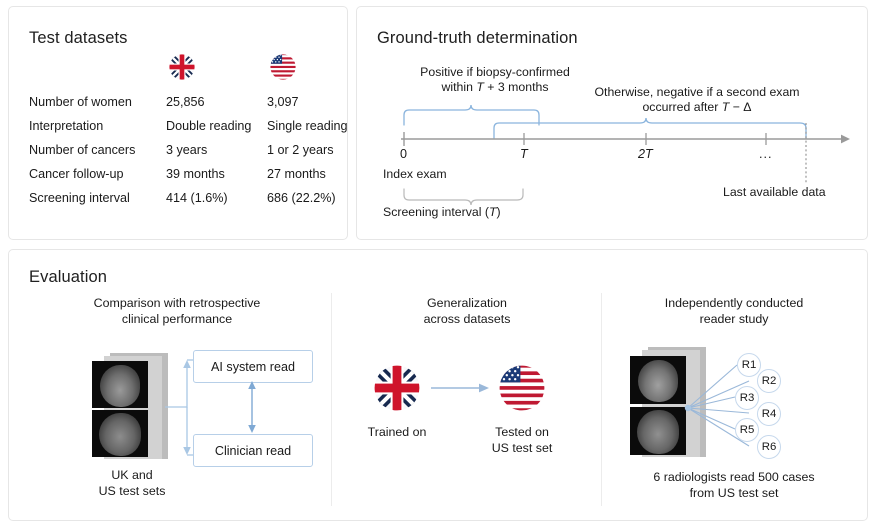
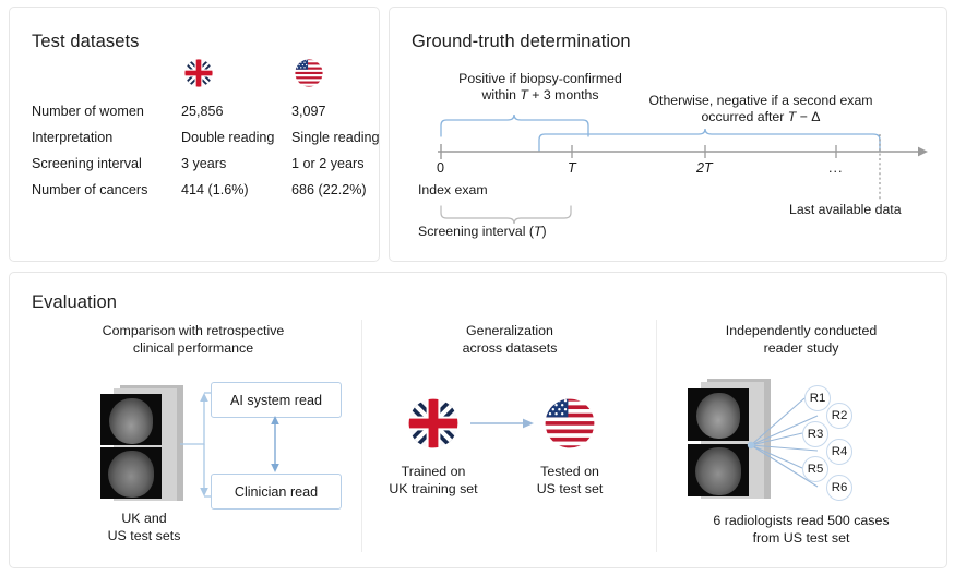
  Test datasets
  Number of women
  25,856
  3,097
  Interpretation
  Double reading
  Single reading
- Number of cancers
+ Screening interval
  3 years
  1 or 2 years
- Cancer follow-up
- 39 months
- 27 months
- Screening interval
+ Number of cancers
  414 (1.6%)
  686 (22.2%)
  Ground-truth determination
  Positive if biopsy-confirmed
  within T + 3 months
  Otherwise, negative if a second exam
  occurred after T − Δ
  0
  T
  2T
  ...
  Index exam
  Last available data
  Screening interval (T)
  Evaluation
  Comparison with retrospective
  clinical performance
  AI system read
  Clinician read
  UK and
  US test sets
  Generalization
  across datasets
  Trained on
+ UK training set
  Tested on
  US test set
  Independently conducted
  reader study
  R1
  R2
  R3
  R4
  R5
  R6
  6 radiologists read 500 cases
  from US test set
